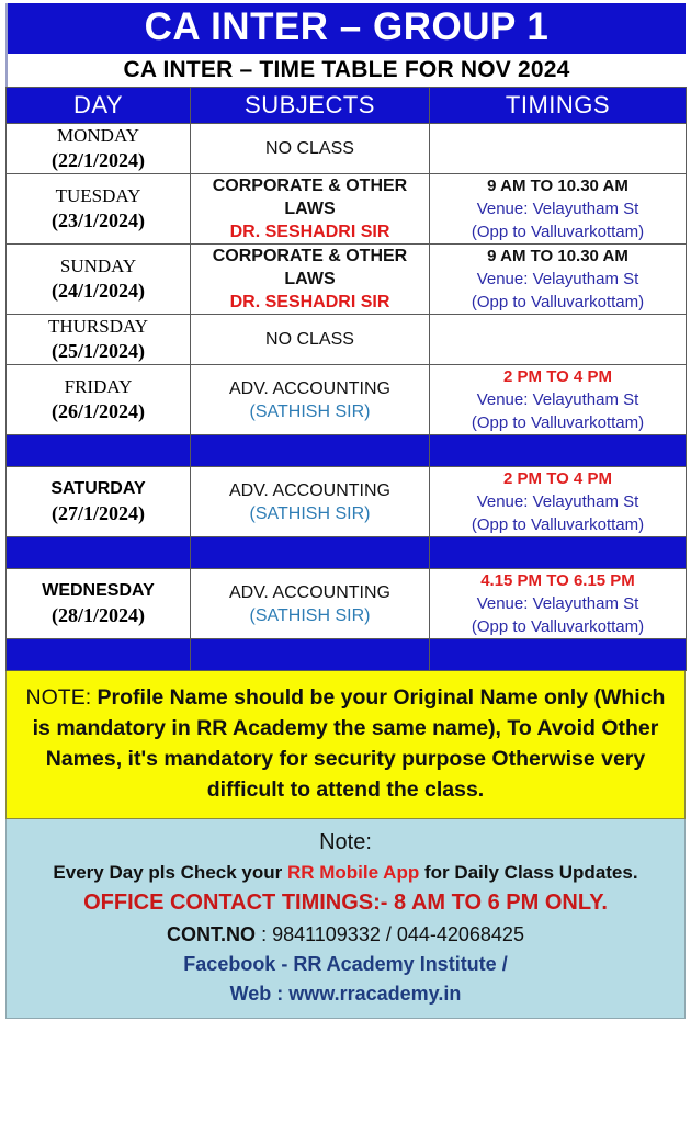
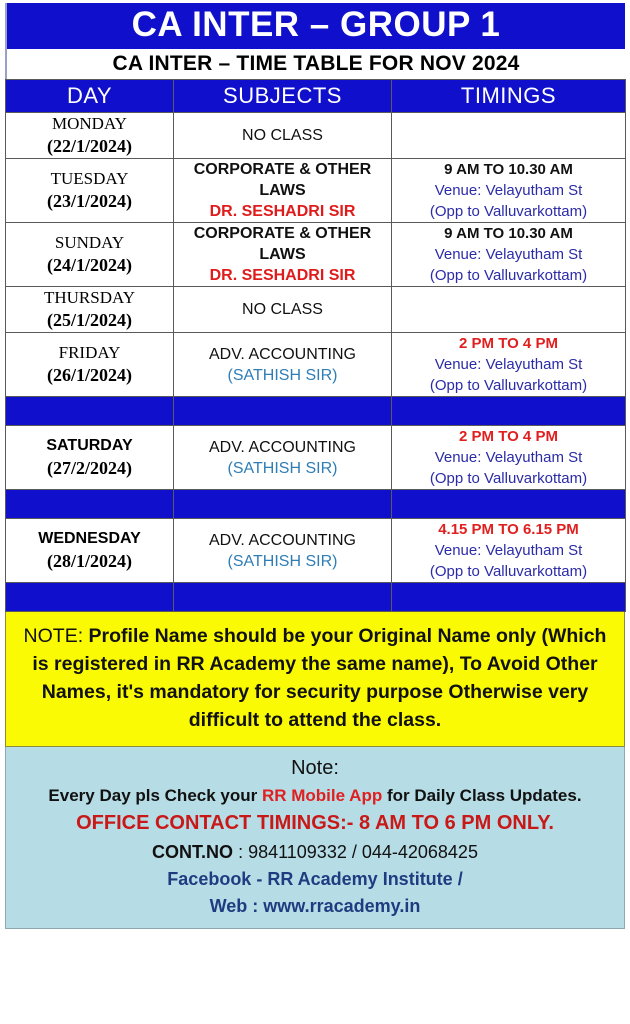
  CA INTER – GROUP 1
  CA INTER – TIME TABLE FOR NOV 2024
  DAY	SUBJECTS	TIMINGS
  MONDAY(22/1/2024)	NO CLASS
  TUESDAY(23/1/2024)	CORPORATE & OTHER LAWSDR. SESHADRI SIR	9 AM TO 10.30 AMVenue: Velayutham St(Opp to Valluvarkottam)
  SUNDAY(24/1/2024)	CORPORATE & OTHER LAWSDR. SESHADRI SIR	9 AM TO 10.30 AMVenue: Velayutham St(Opp to Valluvarkottam)
  THURSDAY(25/1/2024)	NO CLASS
  FRIDAY(26/1/2024)	ADV. ACCOUNTING(SATHISH SIR)	2 PM TO 4 PMVenue: Velayutham St(Opp to Valluvarkottam)
- SATURDAY(27/1/2024)	ADV. ACCOUNTING(SATHISH SIR)	2 PM TO 4 PMVenue: Velayutham St(Opp to Valluvarkottam)
+ SATURDAY(27/2/2024)	ADV. ACCOUNTING(SATHISH SIR)	2 PM TO 4 PMVenue: Velayutham St(Opp to Valluvarkottam)
  WEDNESDAY(28/1/2024)	ADV. ACCOUNTING(SATHISH SIR)	4.15 PM TO 6.15 PMVenue: Velayutham St(Opp to Valluvarkottam)
- NOTE: Profile Name should be your Original Name only (Which is mandatory in RR Academy the same name), To Avoid Other Names, it's mandatory for security purpose Otherwise very difficult to attend the class.
+ NOTE: Profile Name should be your Original Name only (Which is registered in RR Academy the same name), To Avoid Other Names, it's mandatory for security purpose Otherwise very difficult to attend the class.
  Note:
  Every Day pls Check your RR Mobile App for Daily Class Updates.
  OFFICE CONTACT TIMINGS:- 8 AM TO 6 PM ONLY.
  CONT.NO : 9841109332 / 044-42068425
  Facebook - RR Academy Institute /
  Web : www.rracademy.in
